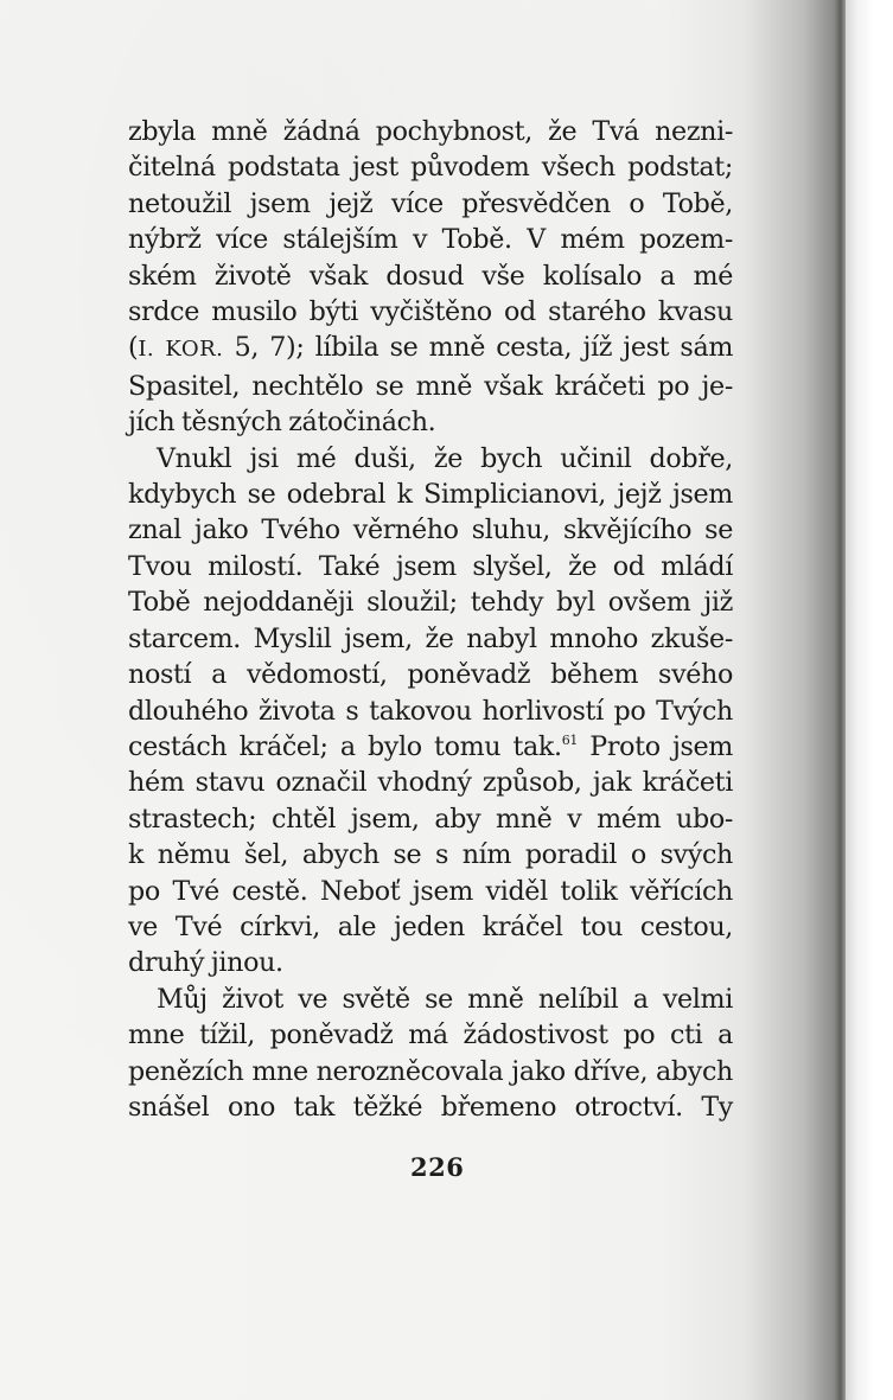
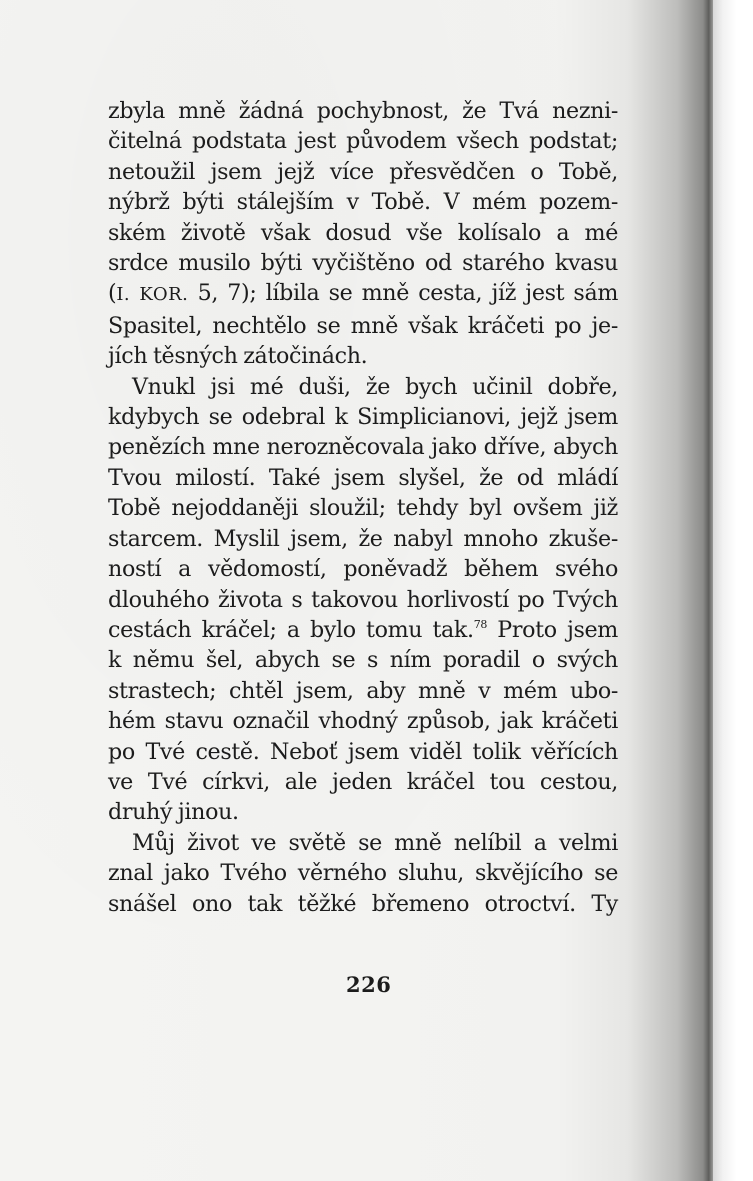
  zbyla mně žádná pochybnost, že Tvá nezni-
  čitelná podstata jest původem všech podstat;
  netoužil jsem jejž více přesvědčen o Tobě,
- nýbrž více stálejším v Tobě. V mém pozem-
+ nýbrž býti stálejším v Tobě. V mém pozem-
  ském životě však dosud vše kolísalo a mé
  srdce musilo býti vyčištěno od starého kvasu
  (I. KOR. 5, 7); líbila se mně cesta, jíž jest sám
  Spasitel, nechtělo se mně však kráčeti po je-
  jích těsných zátočinách.
  Vnukl jsi mé duši, že bych učinil dobře,
  kdybych se odebral k Simplicianovi, jejž jsem
- znal jako Tvého věrného sluhu, skvějícího se
+ penězích mne nerozněcovala jako dříve, abych
  Tvou milostí. Také jsem slyšel, že od mládí
  Tobě nejoddaněji sloužil; tehdy byl ovšem již
  starcem. Myslil jsem, že nabyl mnoho zkuše-
  ností a vědomostí, poněvadž během svého
  dlouhého života s takovou horlivostí po Tvých
- cestách kráčel; a bylo tomu tak.61 Proto jsem
+ cestách kráčel; a bylo tomu tak.78 Proto jsem
- hém stavu označil vhodný způsob, jak kráčeti
+ k němu šel, abych se s ním poradil o svých
  strastech; chtěl jsem, aby mně v mém ubo-
- k němu šel, abych se s ním poradil o svých
+ hém stavu označil vhodný způsob, jak kráčeti
  po Tvé cestě. Neboť jsem viděl tolik věřících
  ve Tvé církvi, ale jeden kráčel tou cestou,
  druhý jinou.
  Můj život ve světě se mně nelíbil a velmi
- mne tížil, poněvadž má žádostivost po cti a
- penězích mne nerozněcovala jako dříve, abych
+ znal jako Tvého věrného sluhu, skvějícího se
  snášel ono tak těžké břemeno otroctví. Ty
  226
